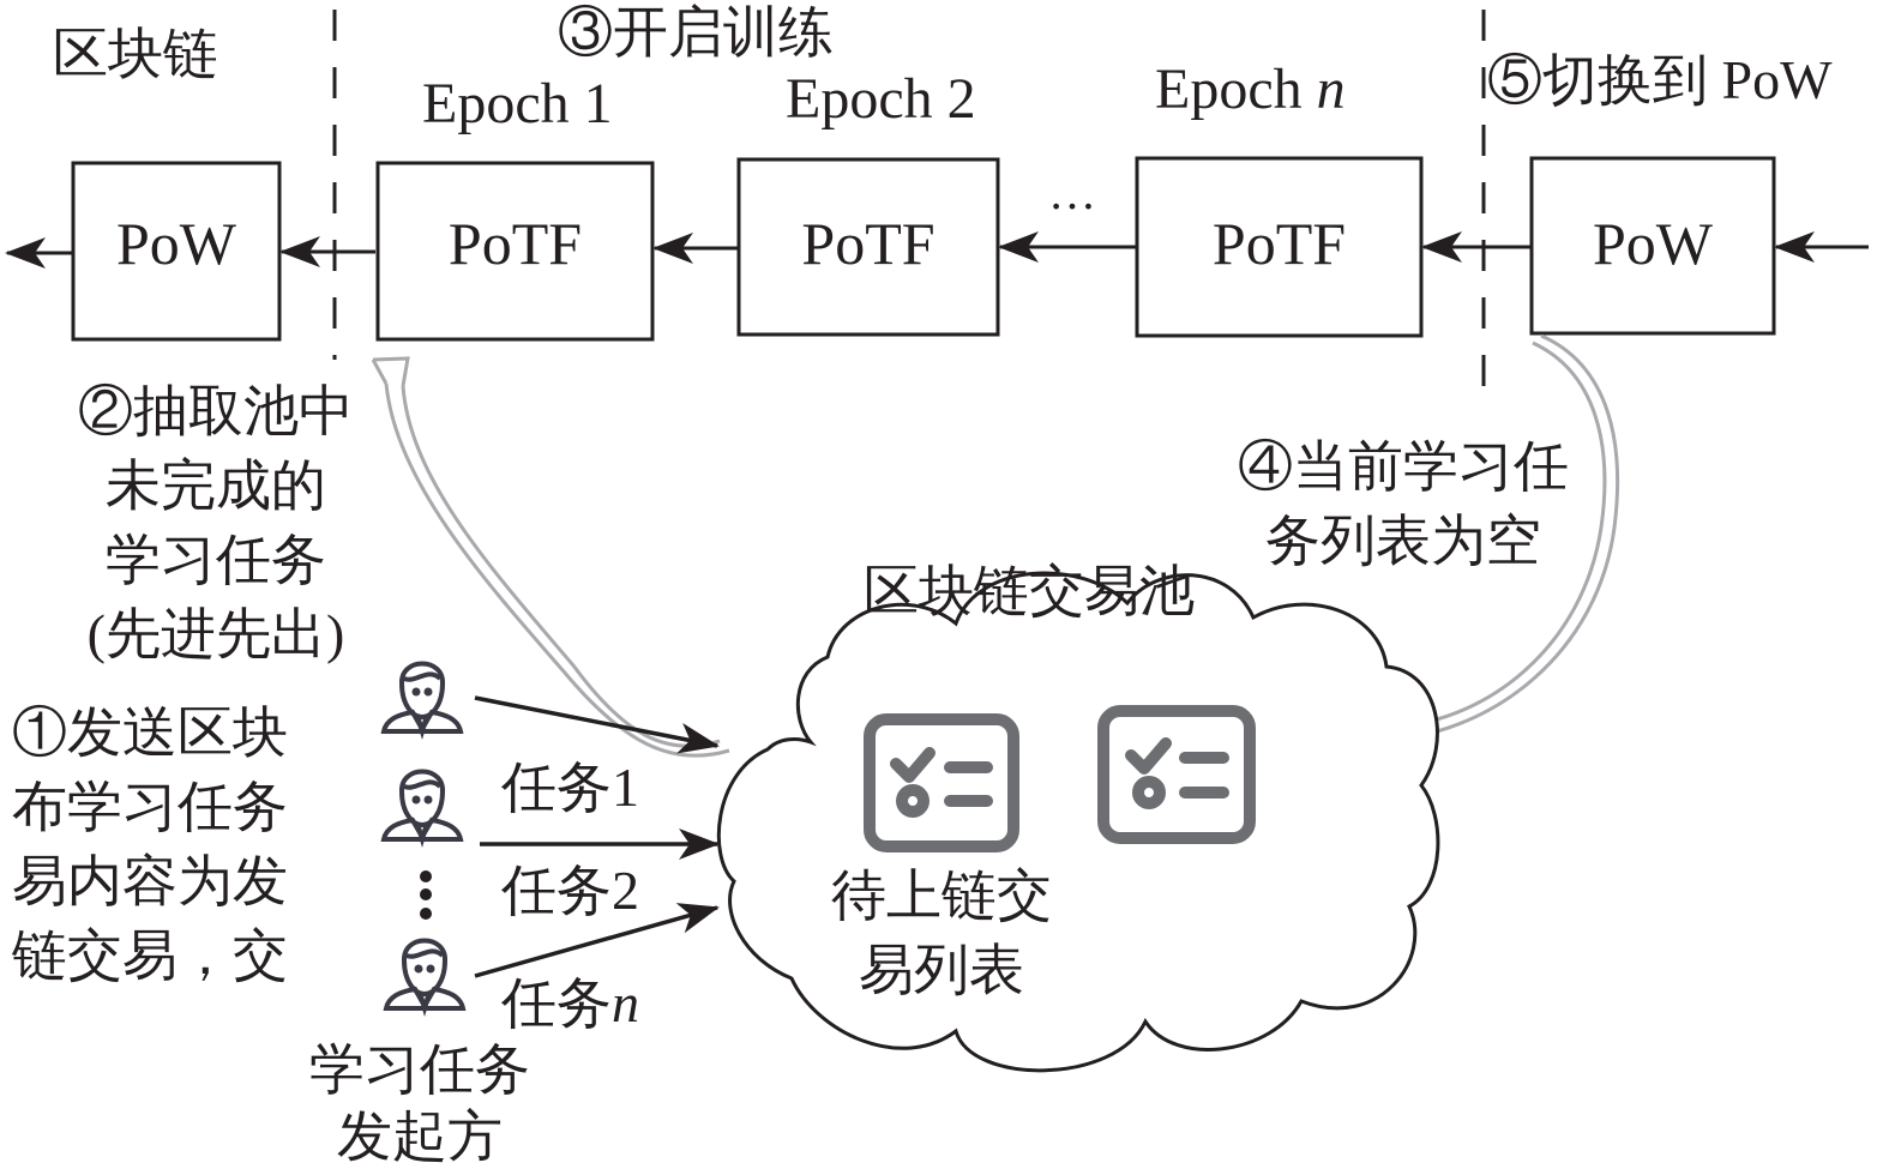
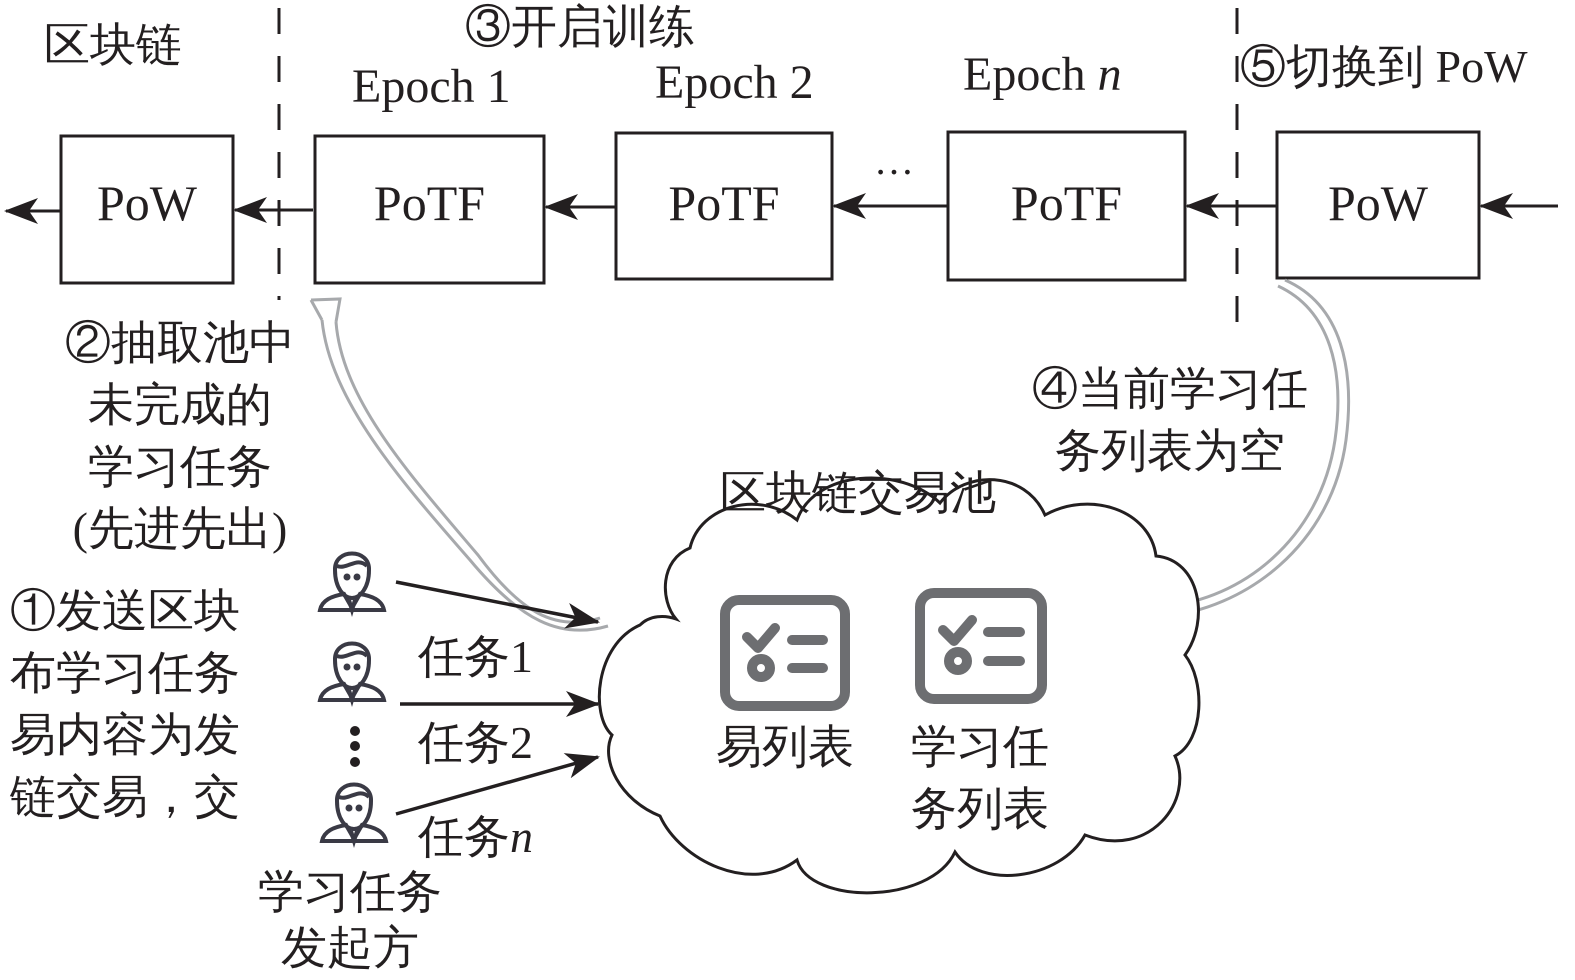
  区块链
  ③开启训练
  ⑤切换到 PoW
  Epoch 1
  Epoch 2
  Epoch n
  PoW
  PoTF
  PoTF
  PoTF
  PoW
  …
  ②抽取池中
  未完成的
  学习任务
  (先进先出)
  ④当前学习任
  务列表为空
  ①发送区块
  布学习任务
  易内容为发
  链交易，交
  区块链交易池
- 待上链交
  易列表
+ 学习任
+ 务列表
  任务1
  任务2
  任务n
  学习任务
  发起方
